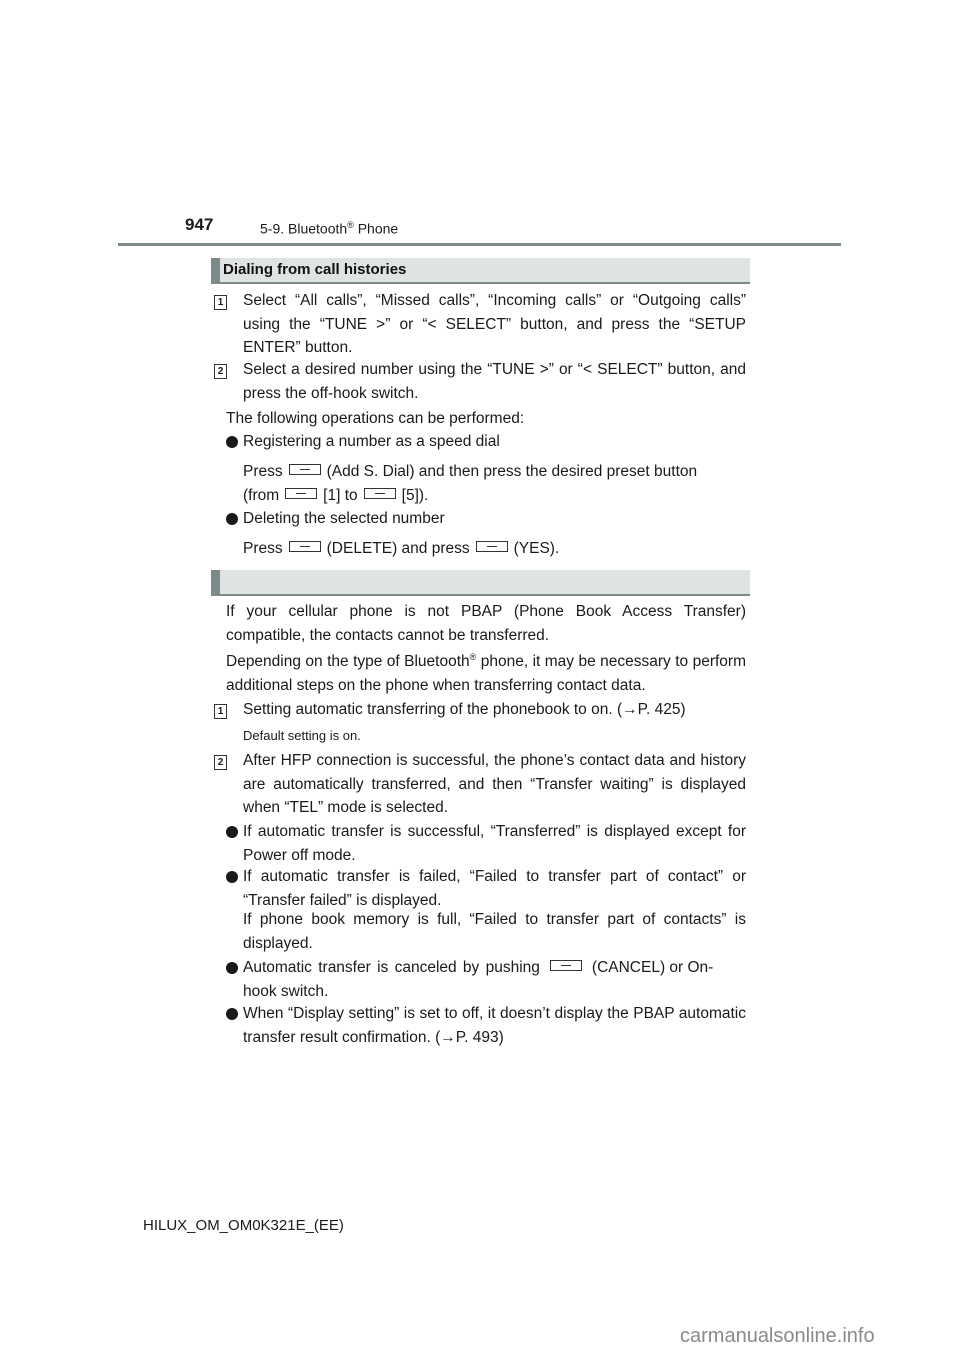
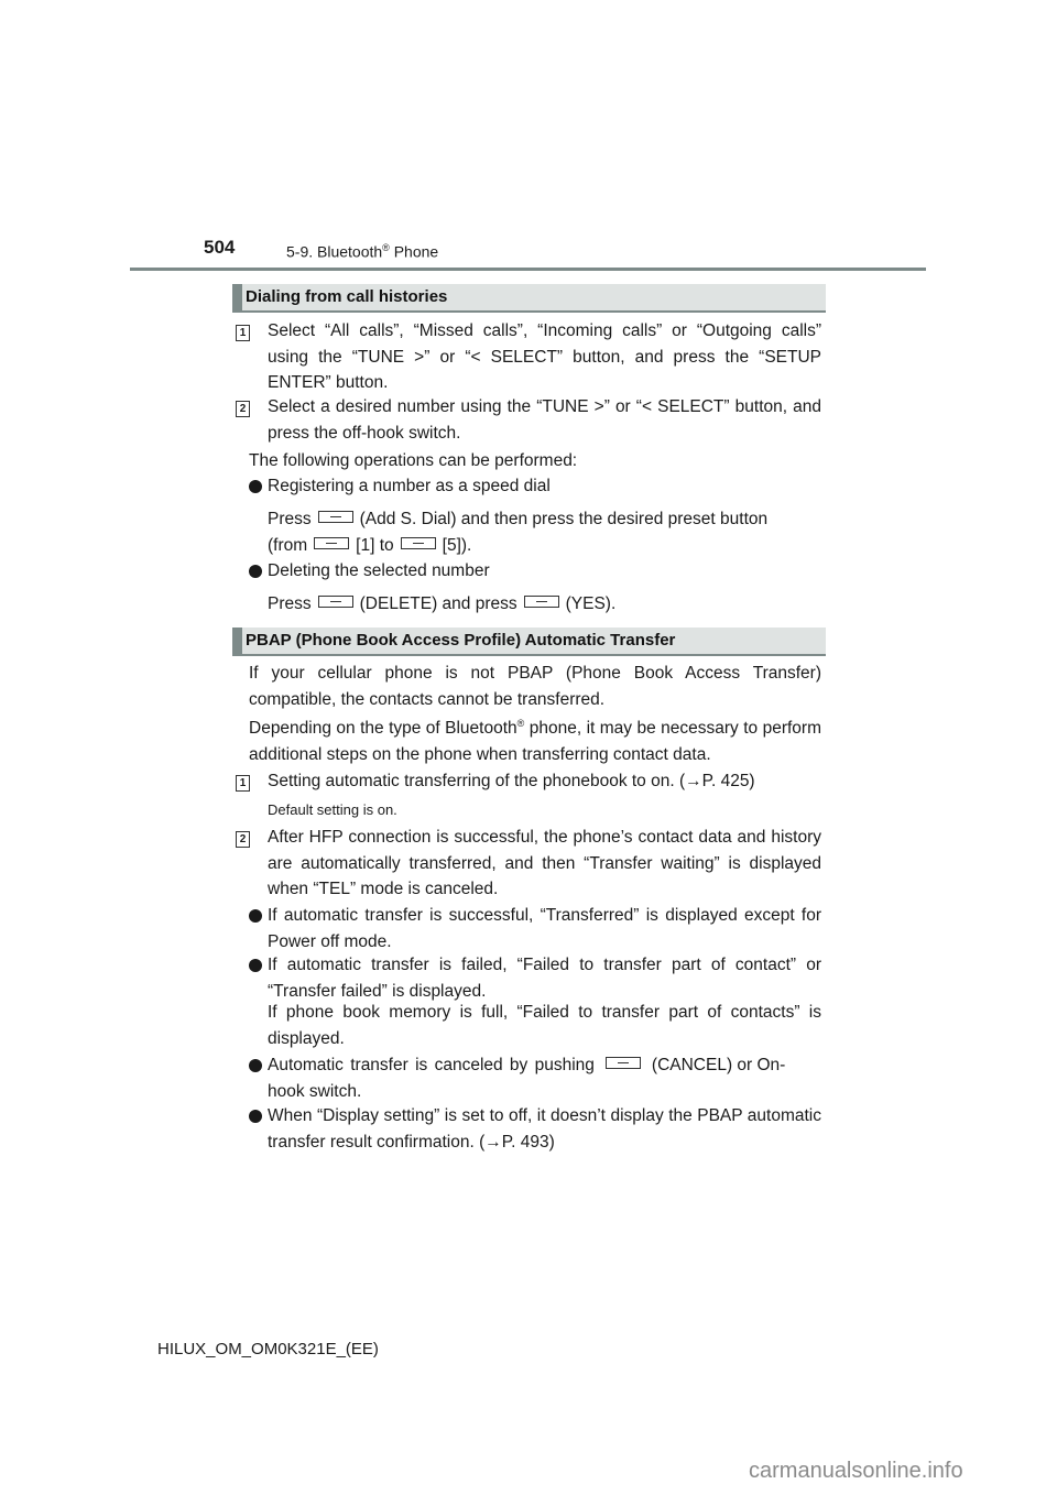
- 947
+ 504
  5-9. Bluetooth® Phone
  Dialing from call histories
  1
  Select “All calls”, “Missed calls”, “Incoming calls” or “Outgoing calls” using the “TUNE >” or “< SELECT” button, and press the “SETUP ENTER” button.
  2
  Select a desired number using the “TUNE >” or “< SELECT” button, and press the off-hook switch.
  The following operations can be performed:
  Registering a number as a speed dial
  Press (Add S. Dial) and then press the desired preset button
  (from [1] to [5]).
  Deleting the selected number
  Press (DELETE) and press (YES).
+ PBAP (Phone Book Access Profile) Automatic Transfer
  If your cellular phone is not PBAP (Phone Book Access Transfer) compatible, the contacts cannot be transferred.
  Depending on the type of Bluetooth® phone, it may be necessary to perform additional steps on the phone when transferring contact data.
  1
  Setting automatic transferring of the phonebook to on. (→P. 425)
  Default setting is on.
  2
- After HFP connection is successful, the phone’s contact data and history are automatically transferred, and then “Transfer waiting” is displayed when “TEL” mode is selected.
+ After HFP connection is successful, the phone’s contact data and history are automatically transferred, and then “Transfer waiting” is displayed when “TEL” mode is canceled.
  If automatic transfer is successful, “Transferred” is displayed except for Power off mode.
  If automatic transfer is failed, “Failed to transfer part of contact” or “Transfer failed” is displayed.
  If phone book memory is full, “Failed to transfer part of contacts” is displayed.
  Automatic transfer is canceled by pushing (CANCEL) or On-hook switch.
  When “Display setting” is set to off, it doesn’t display the PBAP automatic transfer result confirmation. (→P. 493)
  HILUX_OM_OM0K321E_(EE)
  carmanualsonline.info
